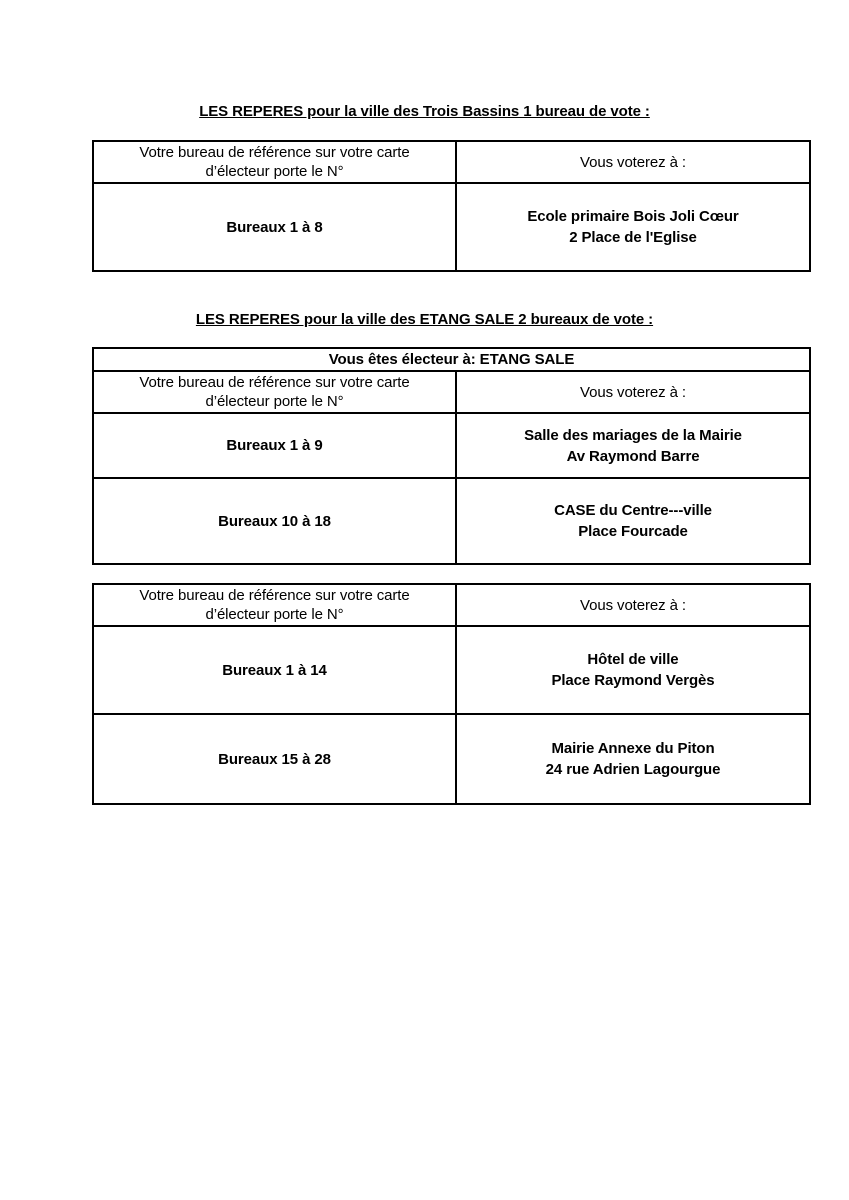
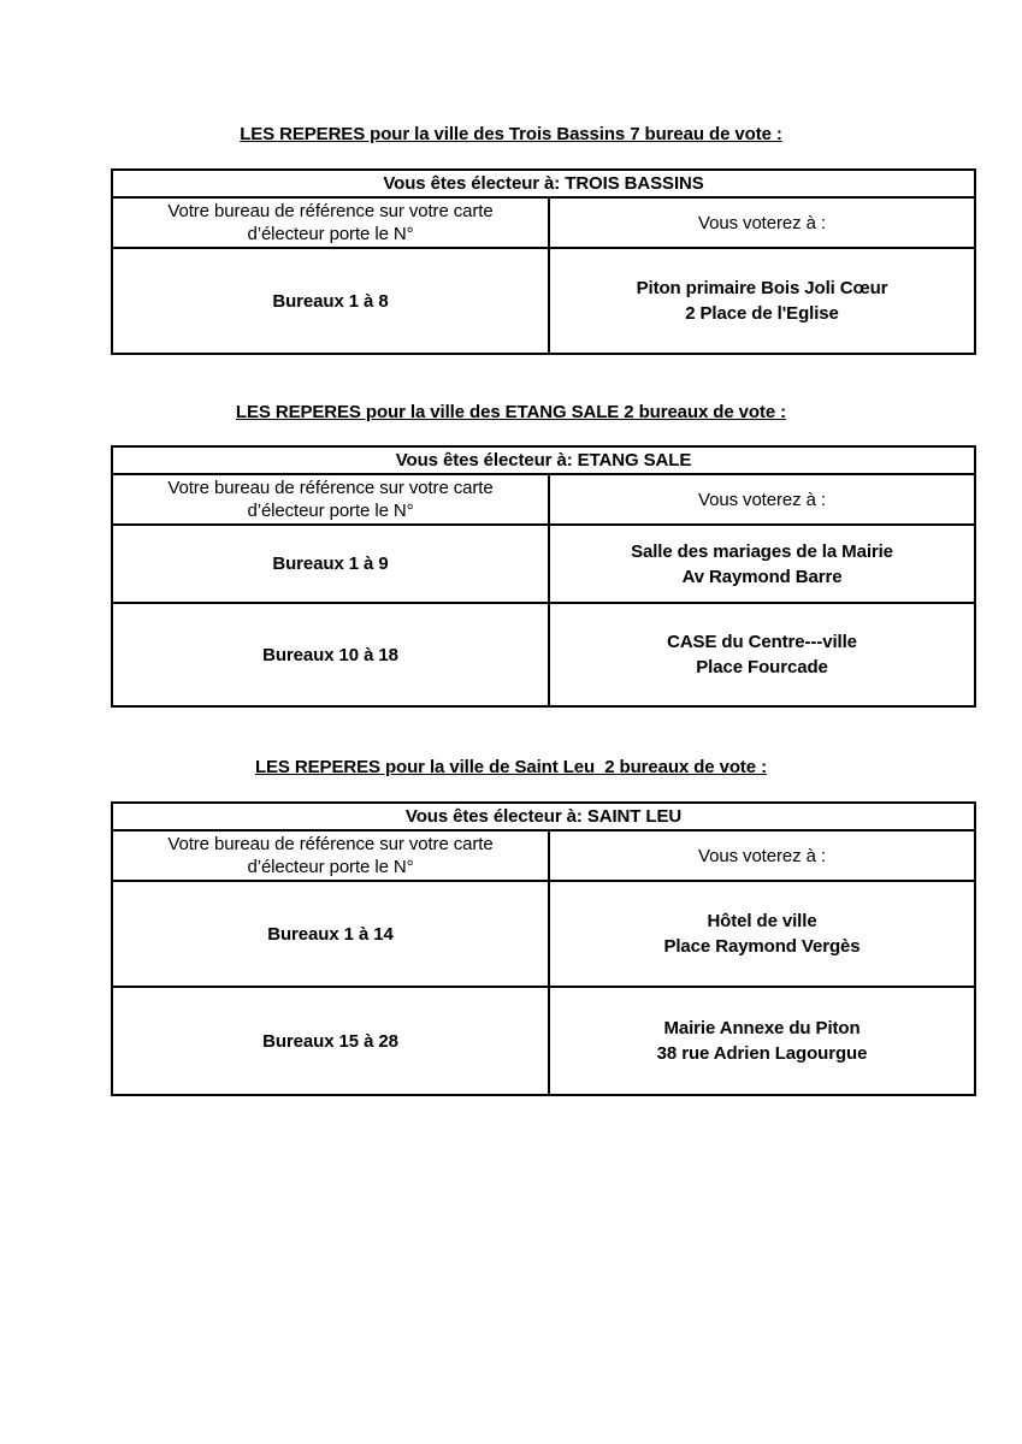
- LES REPERES pour la ville des Trois Bassins 1 bureau de vote :
+ LES REPERES pour la ville des Trois Bassins 7 bureau de vote :
+ Vous êtes électeur à: TROIS BASSINS
  Votre bureau de référence sur votre carte d’électeur porte le N°	Vous voterez à :
- Bureaux 1 à 8	Ecole primaire Bois Joli Cœur 2 Place de l'Eglise
+ Bureaux 1 à 8	Piton primaire Bois Joli Cœur 2 Place de l'Eglise
  LES REPERES pour la ville des ETANG SALE 2 bureaux de vote :
  Vous êtes électeur à: ETANG SALE
  Votre bureau de référence sur votre carte d’électeur porte le N°	Vous voterez à :
  Bureaux 1 à 9	Salle des mariages de la Mairie Av Raymond Barre
  Bureaux 10 à 18	CASE du Centre---ville Place Fourcade
+ LES REPERES pour la ville de Saint Leu 2 bureaux de vote :
+ Vous êtes électeur à: SAINT LEU
  Votre bureau de référence sur votre carte d’électeur porte le N°	Vous voterez à :
  Bureaux 1 à 14	Hôtel de ville Place Raymond Vergès
- Bureaux 15 à 28	Mairie Annexe du Piton 24 rue Adrien Lagourgue
+ Bureaux 15 à 28	Mairie Annexe du Piton 38 rue Adrien Lagourgue
